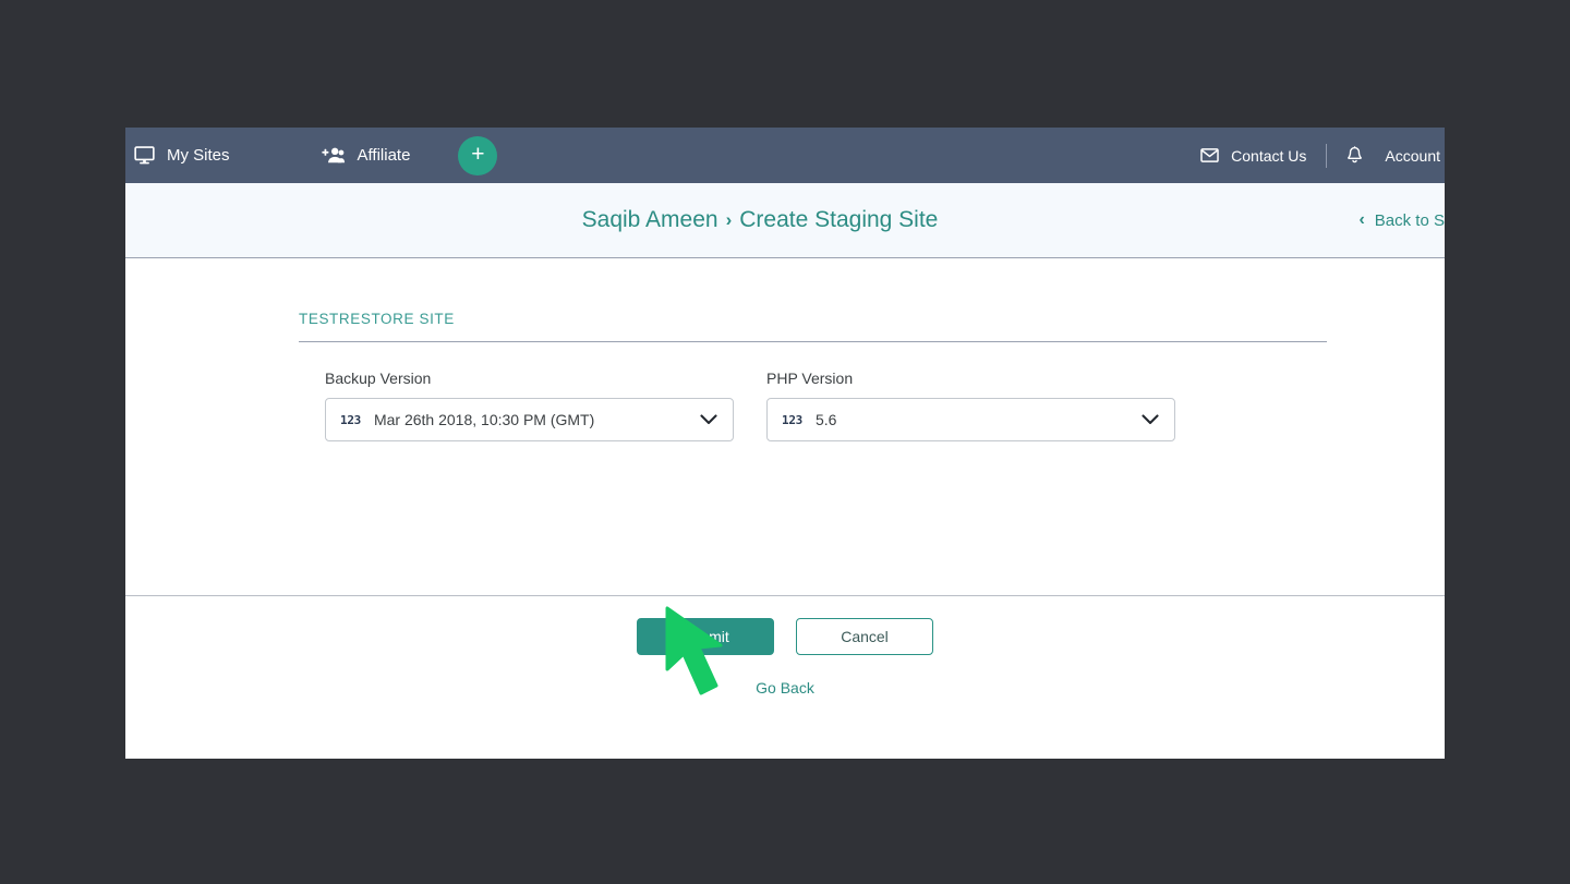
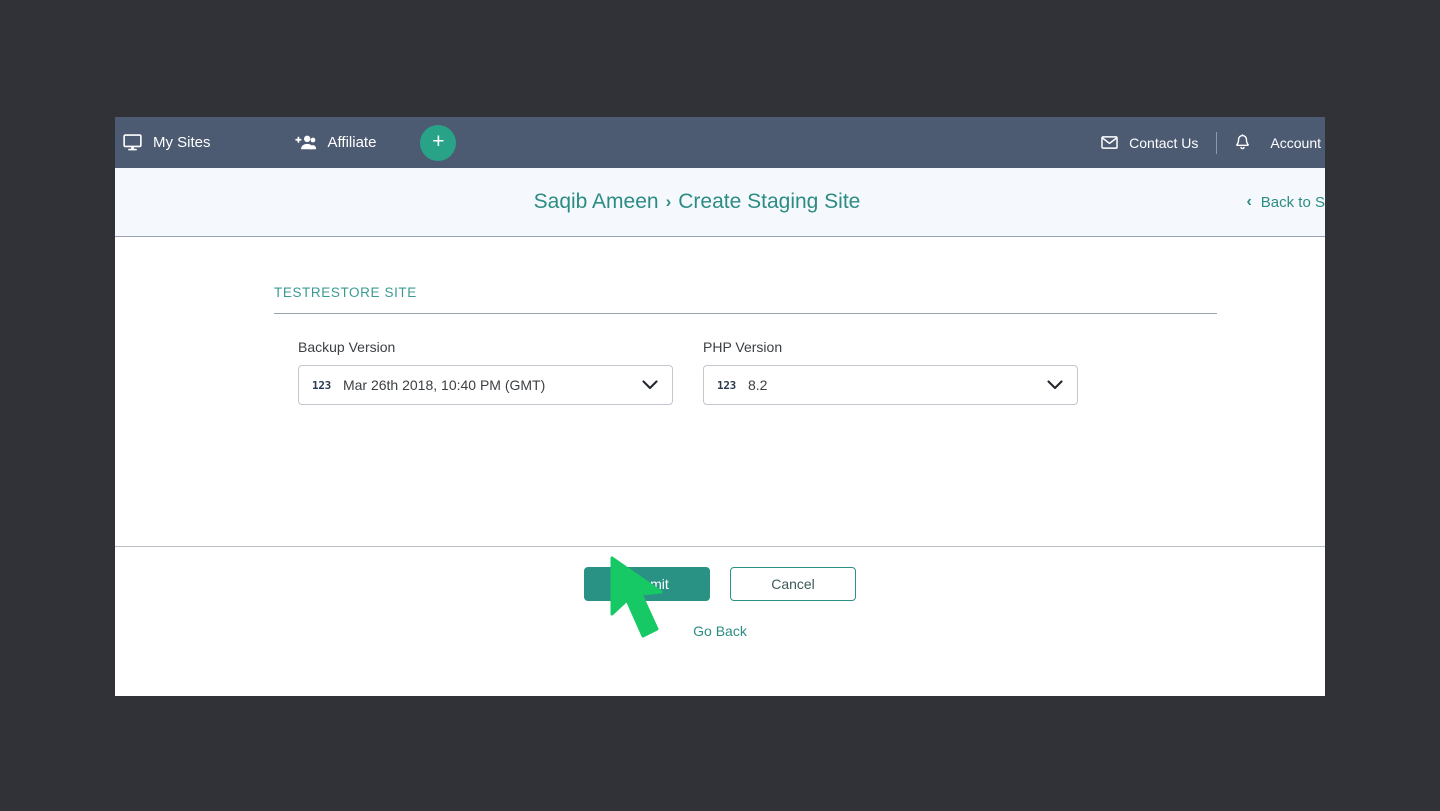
  My Sites
  Affiliate
  +
  Contact Us
  Account
  Saqib Ameen
  ›
  Create Staging Site
  ‹
  Back to S
  TESTRESTORE SITE
  Backup Version
  123
- Mar 26th 2018, 10:30 PM (GMT)
+ Mar 26th 2018, 10:40 PM (GMT)
  PHP Version
  123
- 5.6
+ 8.2
  Cancel
  Go Back
